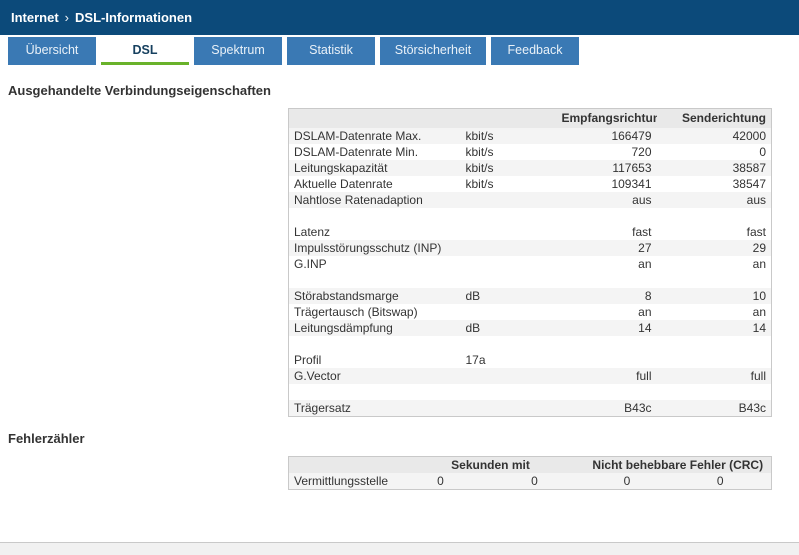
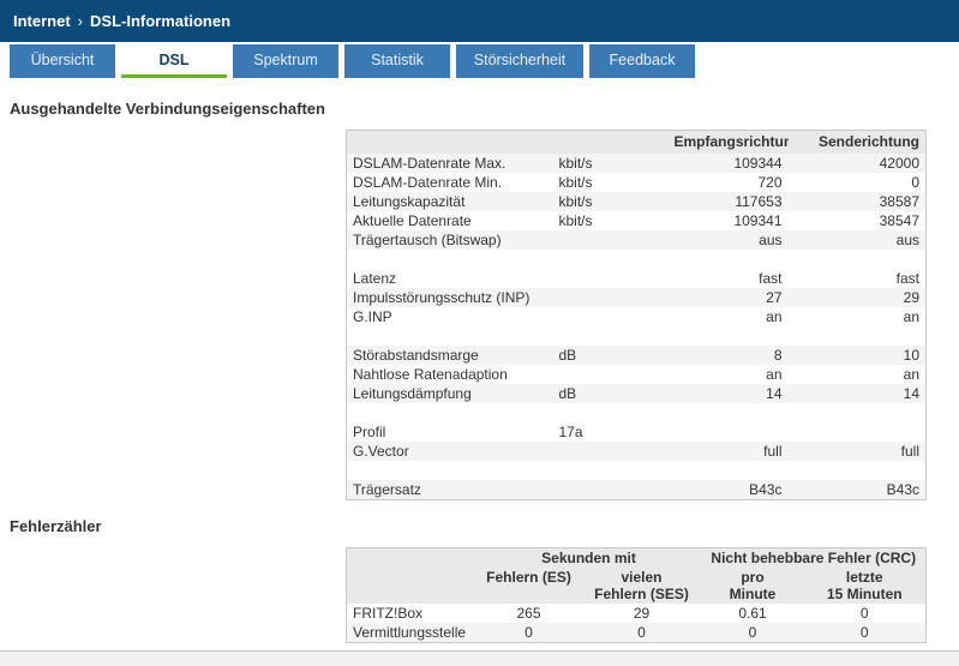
  Internet
  ›
  DSL-Informationen
  Übersicht
  DSL
  Spektrum
  Statistik
  Störsicherheit
  Feedback
  Ausgehandelte Verbindungseigenschaften
  		Empfangsrichtu	Senderichtung
- DSLAM-Datenrate Max.	kbit/s	166479	42000
+ DSLAM-Datenrate Max.	kbit/s	109344	42000
  DSLAM-Datenrate Min.	kbit/s	720	0
  Leitungskapazität	kbit/s	117653	38587
  Aktuelle Datenrate	kbit/s	109341	38547
- Nahtlose Ratenadaption		aus	aus
+ Trägertausch (Bitswap)		aus	aus
  Latenz		fast	fast
  Impulsstörungsschutz (INP)		27	29
  G.INP		an	an
  Störabstandsmarge	dB	8	10
- Trägertausch (Bitswap)		an	an
+ Nahtlose Ratenadaption		an	an
  Leitungsdämpfung	dB	14	14
  Profil	17a
  G.Vector		full	full
  Trägersatz		B43c	B43c
  Fehlerzähler
  	Sekunden mit	Nicht behebbare Fehler (CRC)
+ 	Fehlern (ES)	vielen Fehlern (SES)	pro Minute	letzte 15 Minuten
+ FRITZ!Box	265	29	0.61	0
  Vermittlungsstelle	0	0	0	0
